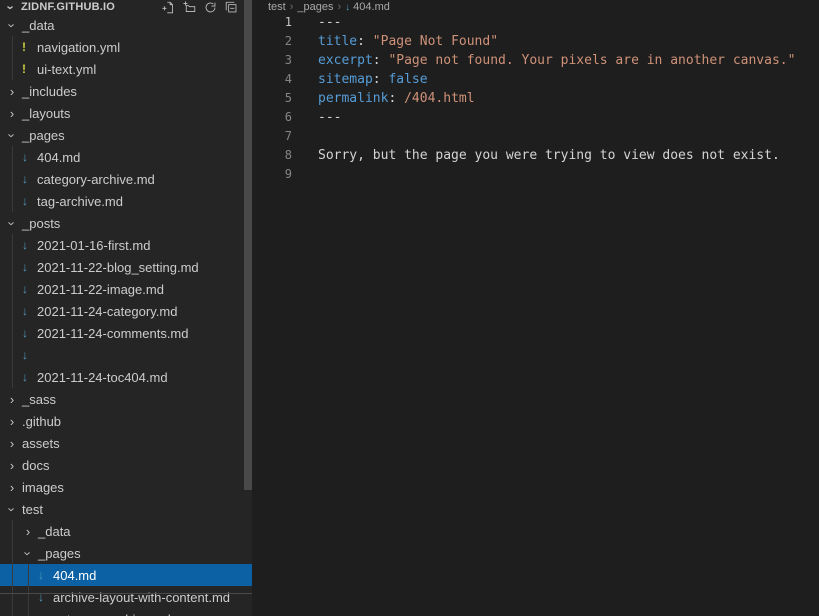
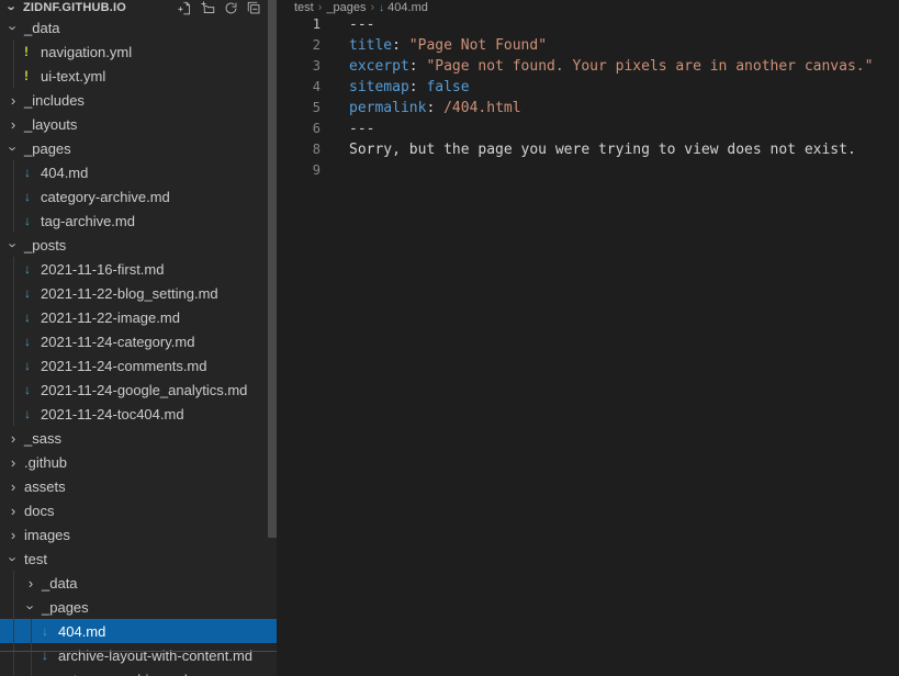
  ZIDNF.GITHUB.IO
  _data
  !
  navigation.yml
  !
  ui-text.yml
  ›
  _includes
  ›
  _layouts
  _pages
  ↓
  404.md
  ↓
  category-archive.md
  ↓
  tag-archive.md
  _posts
  ↓
- 2021-01-16-first.md
+ 2021-11-16-first.md
  ↓
  2021-11-22-blog_setting.md
  ↓
  2021-11-22-image.md
  ↓
  2021-11-24-category.md
  ↓
  2021-11-24-comments.md
  ↓
+ 2021-11-24-google_analytics.md
  ↓
  2021-11-24-toc404.md
  ›
  _sass
  ›
  .github
  ›
  assets
  ›
  docs
  ›
  images
  test
  ›
  _data
  _pages
  ↓
  404.md
  ↓
  archive-layout-with-content.md
  test
  ›
  _pages
  ›
  ↓ 404.md
  1
  ---
  2
  title: "Page Not Found"
  3
  excerpt: "Page not found. Your pixels are in another canvas."
  4
  sitemap: false
  5
  permalink: /404.html
  6
  ---
- 7
  8
  Sorry, but the page you were trying to view does not exist.
  9
